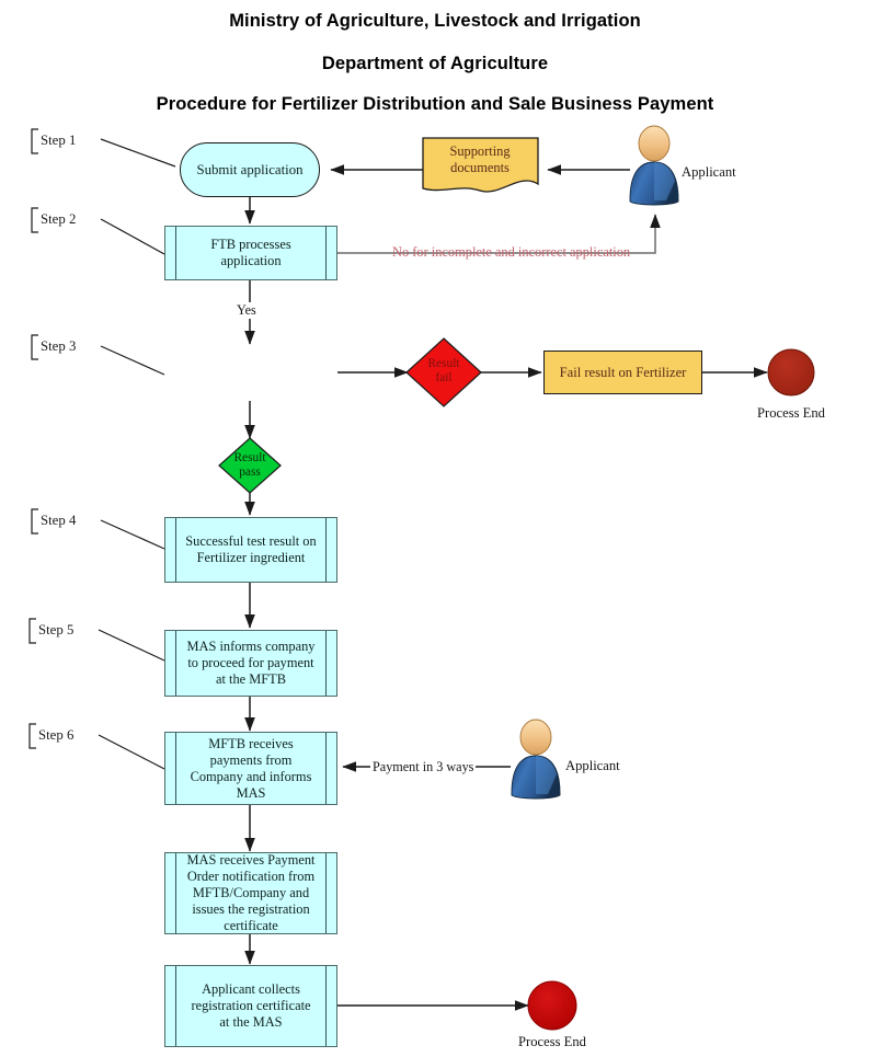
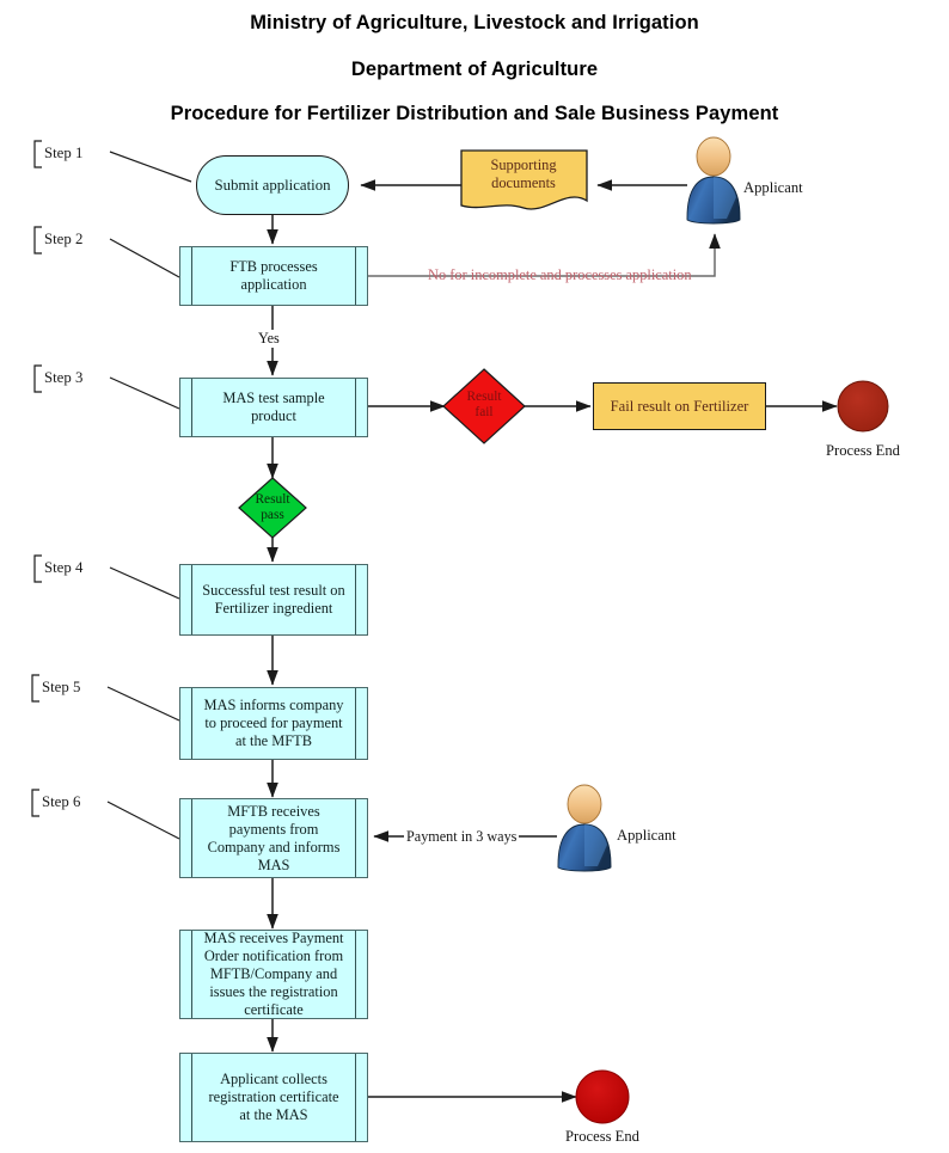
  Ministry of Agriculture, Livestock and Irrigation
  Department of Agriculture
  Procedure for Fertilizer Distribution and Sale Business Payment
  Step 1
  Step 2
  Step 3
  Step 4
  Step 5
  Step 6
  Submit application
  Supporting
  documents
  Applicant
  FTB processes
  application
- No for incomplete and incorrect application
+ No for incomplete and processes application
  Yes
+ MAS test sample
+ product
  Result
  fail
  Fail result on Fertilizer
  Process End
  Result
  pass
  Successful test result on
  Fertilizer ingredient
  MAS informs company
  to proceed for payment
  at the MFTB
  MFTB receives
  payments from
  Company and informs
  MAS
  Payment in 3 ways
  Applicant
  MAS receives Payment
  Order notification from
  MFTB/Company and
  issues the registration
  certificate
  Applicant collects
  registration certificate
  at the MAS
  Process End
